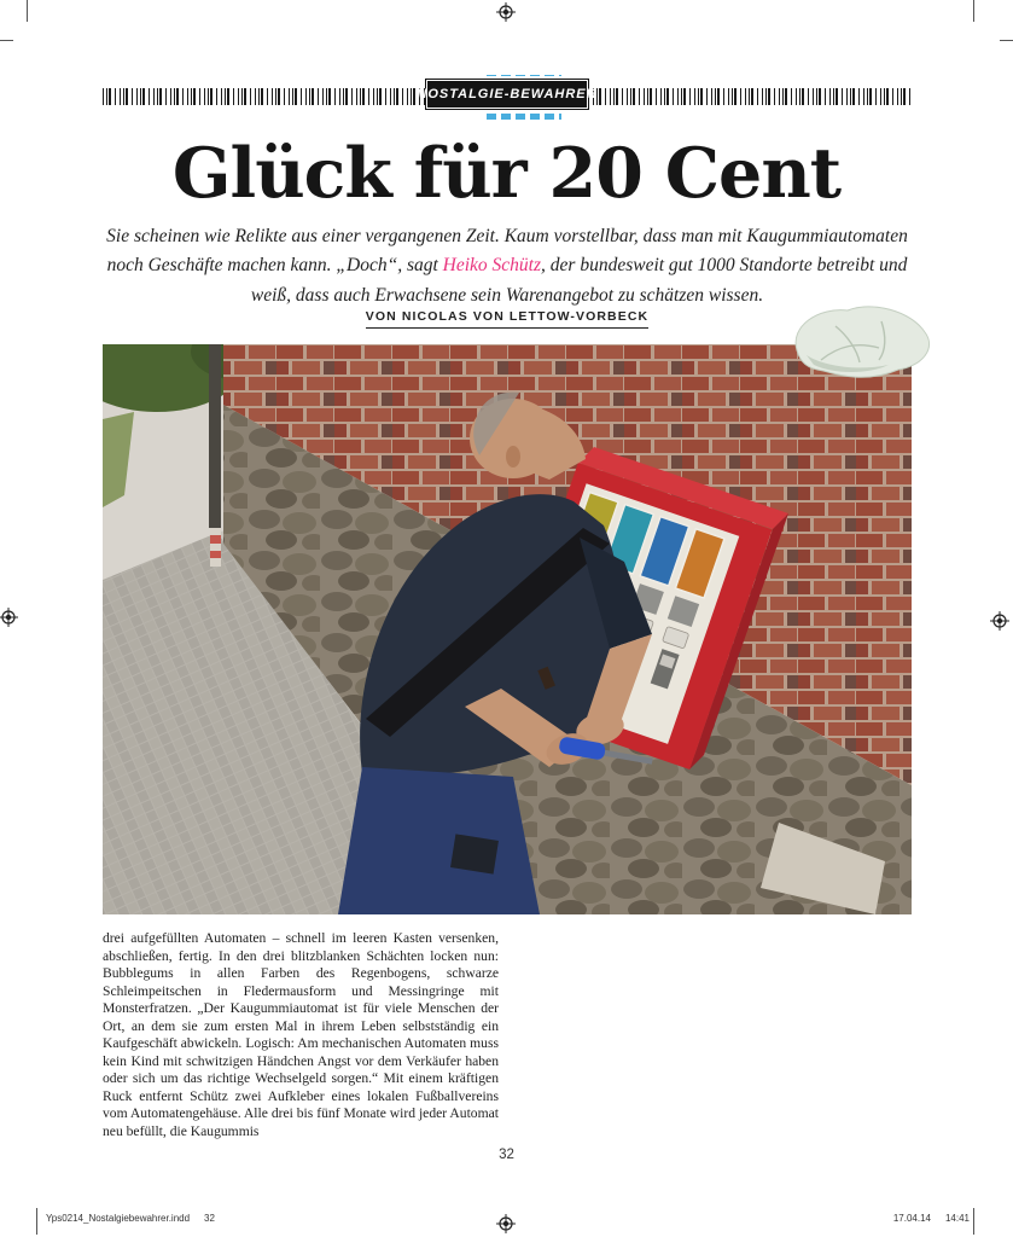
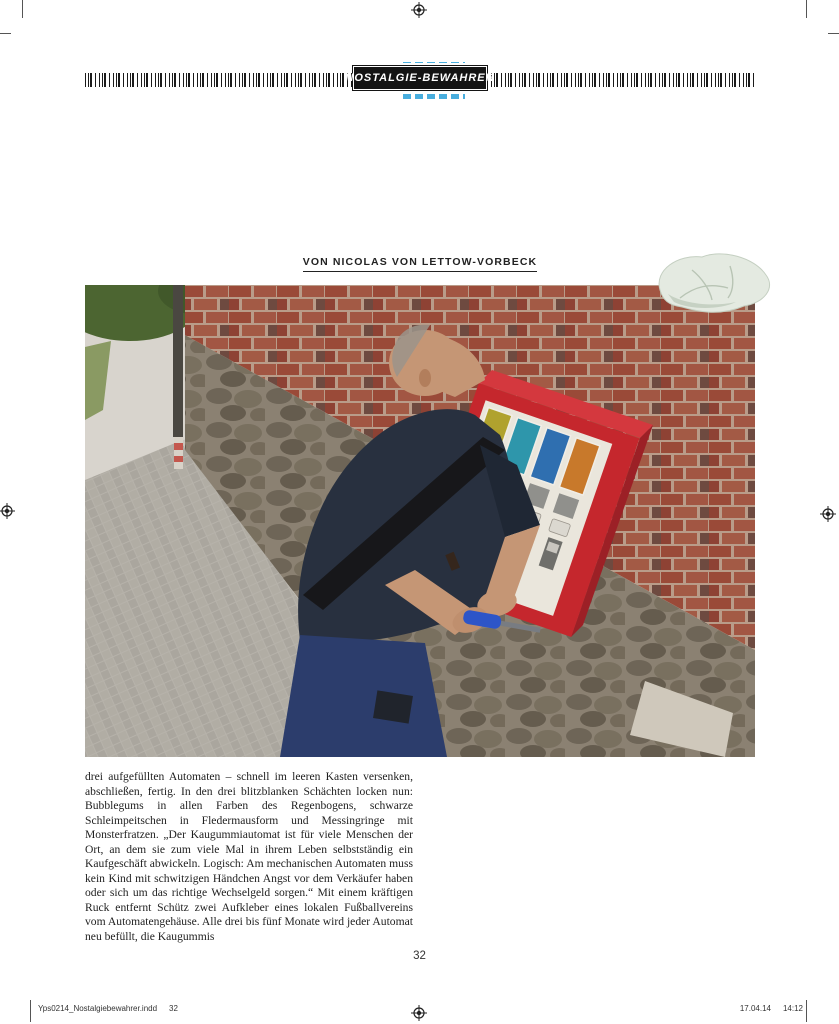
  NOSTALGIE-BEWAHRER
- Glück für 20 Cent
- Sie scheinen wie Relikte aus einer vergangenen Zeit. Kaum vorstellbar, dass man mit Kaugummiautomaten noch Geschäfte machen kann. „Doch“, sagt Heiko Schütz, der bundesweit gut 1000 Standorte betreibt und weiß, dass auch Erwachsene sein Warenangebot zu schätzen wissen.
  VON NICOLAS VON LETTOW-VORBECK
- drei aufgefüllten Automaten – schnell im leeren Kasten versenken, abschließen, fertig. In den drei blitzblanken Schächten locken nun: Bubblegums in allen Farben des Regenbogens, schwarze Schleimpeitschen in Fledermausform und Messingringe mit Monsterfratzen. „Der Kaugummiautomat ist für viele Menschen der Ort, an dem sie zum ersten Mal in ihrem Leben selbstständig ein Kaufgeschäft abwickeln. Logisch: Am mechanischen Automaten muss kein Kind mit schwitzigen Händchen Angst vor dem Verkäufer haben oder sich um das richtige Wechselgeld sorgen.“ Mit einem kräftigen Ruck entfernt Schütz zwei Aufkleber eines lokalen Fußballvereins vom Automatengehäuse. Alle drei bis fünf Monate wird jeder Automat neu befüllt, die Kaugummis
+ drei aufgefüllten Automaten – schnell im leeren Kasten versenken, abschließen, fertig. In den drei blitzblanken Schächten locken nun: Bubblegums in allen Farben des Regenbogens, schwarze Schleimpeitschen in Fledermausform und Messingringe mit Monsterfratzen. „Der Kaugummiautomat ist für viele Menschen der Ort, an dem sie zum viele Mal in ihrem Leben selbstständig ein Kaufgeschäft abwickeln. Logisch: Am mechanischen Automaten muss kein Kind mit schwitzigen Händchen Angst vor dem Verkäufer haben oder sich um das richtige Wechselgeld sorgen.“ Mit einem kräftigen Ruck entfernt Schütz zwei Aufkleber eines lokalen Fußballvereins vom Automatengehäuse. Alle drei bis fünf Monate wird jeder Automat neu befüllt, die Kaugummis
  32
  Yps0214_Nostalgiebewahrer.indd 32
- 17.04.14 14:41
+ 17.04.14 14:12
